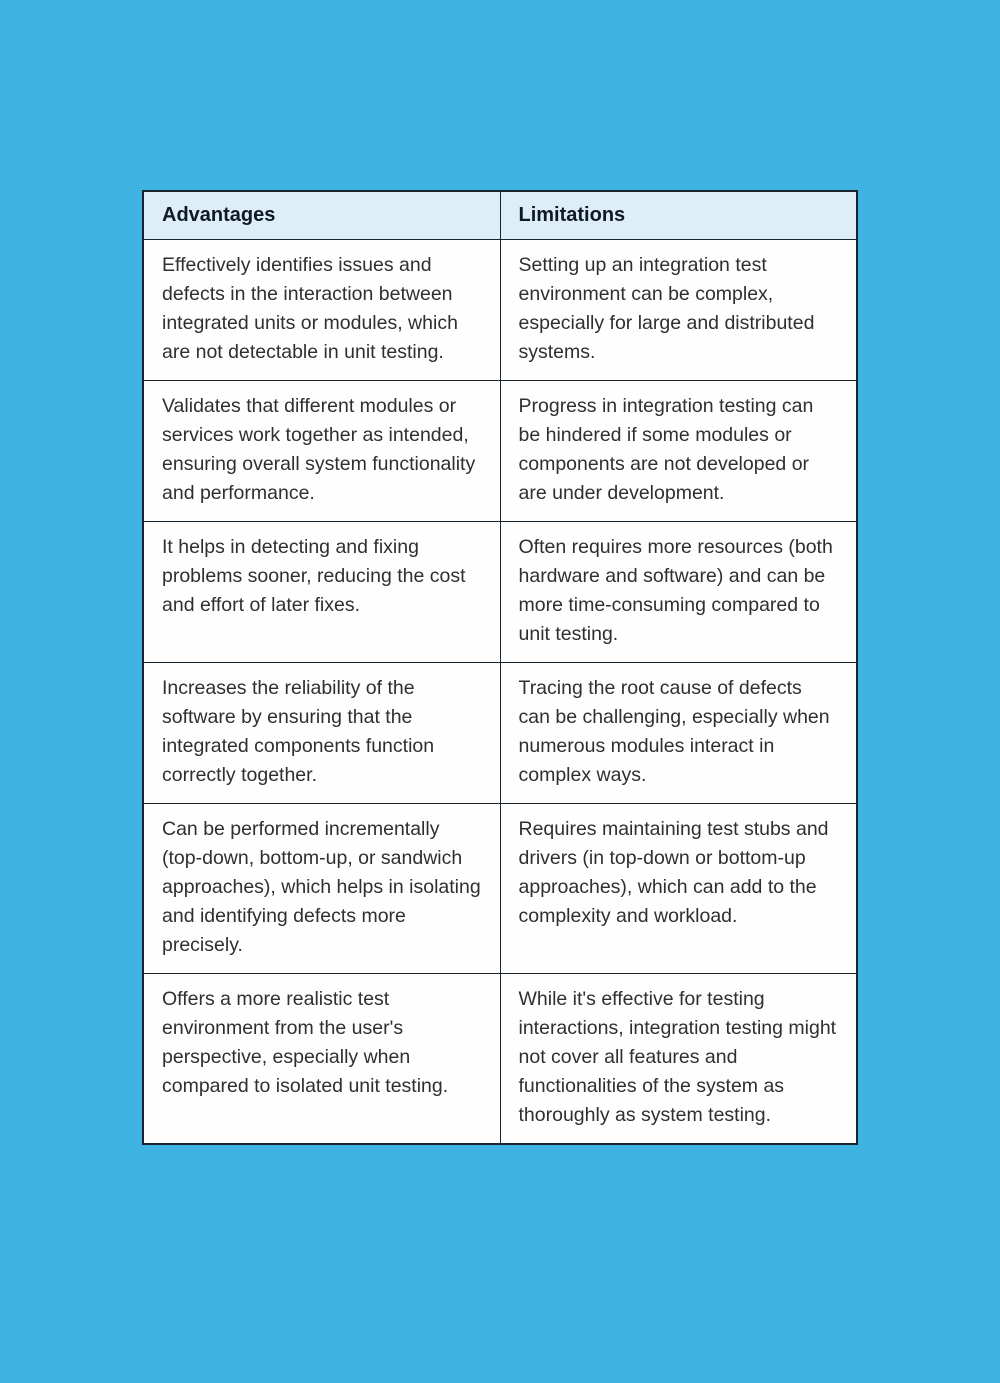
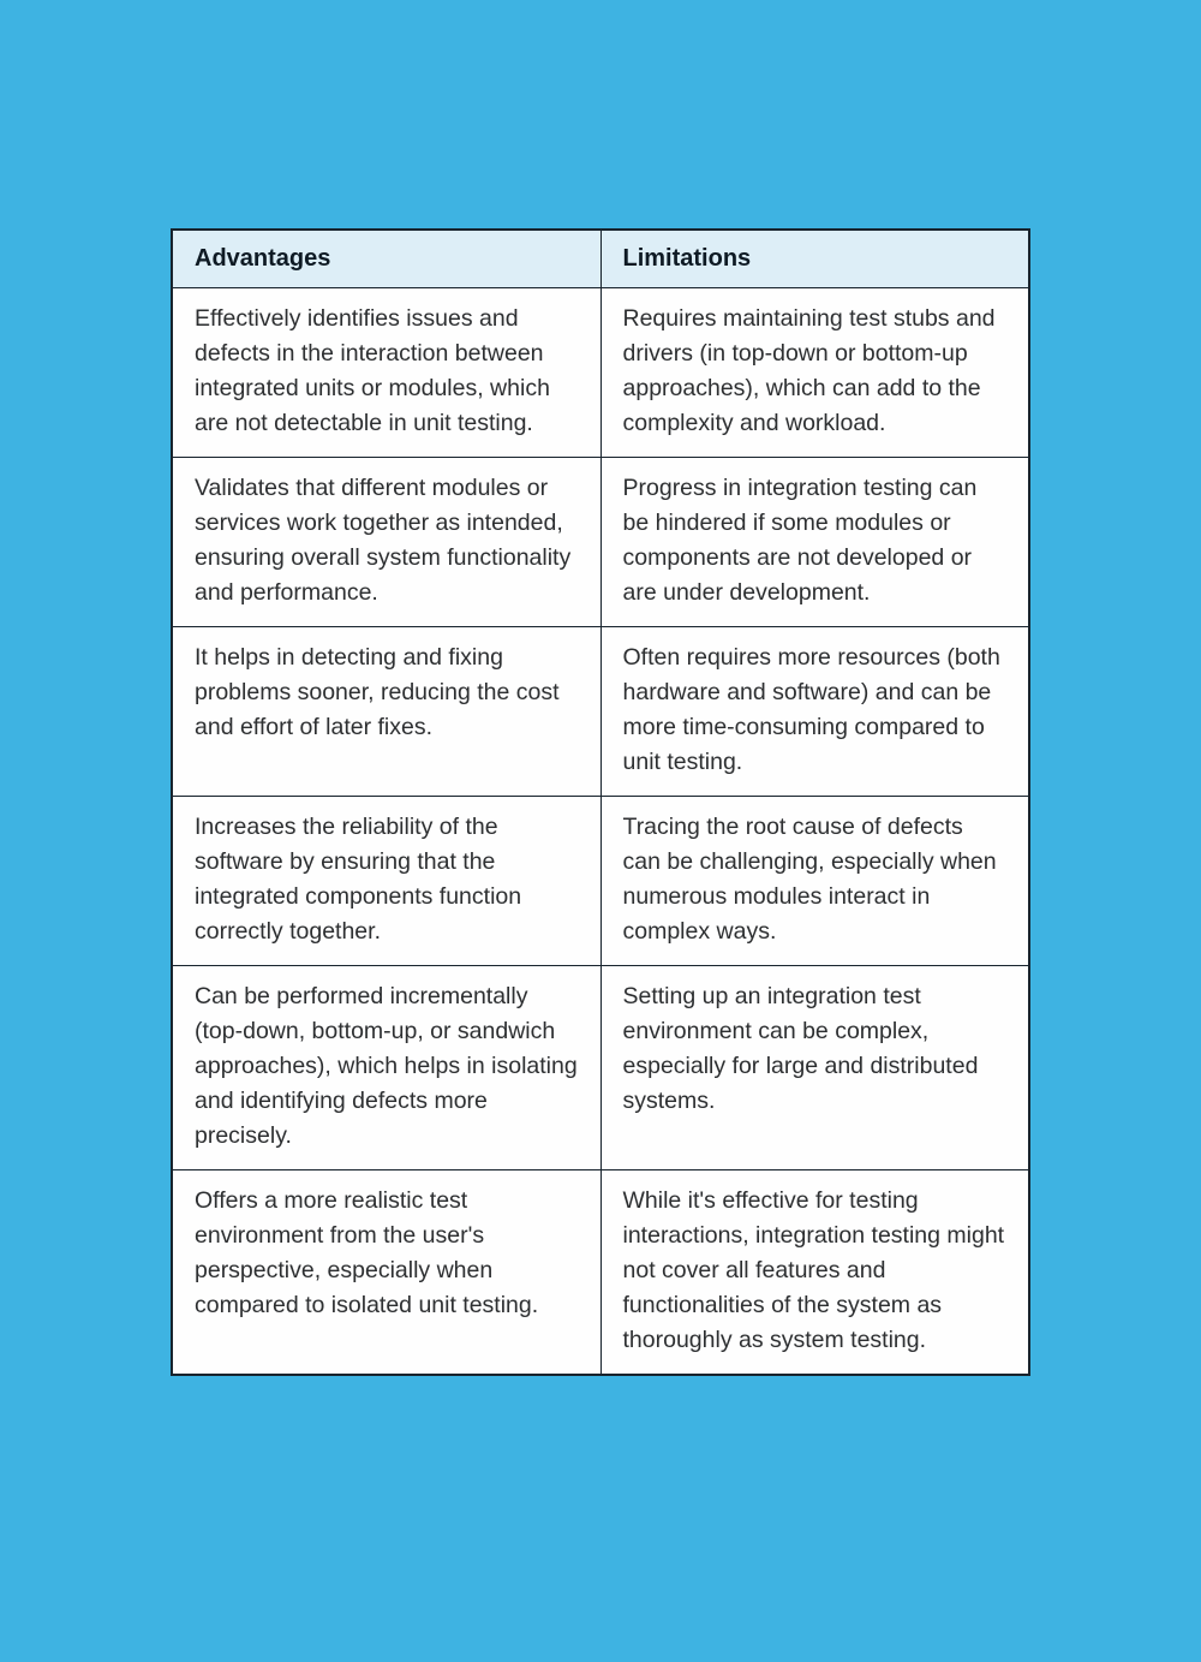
  Advantages	Limitations
- Effectively identifies issues and defects in the interaction between integrated units or modules, which are not detectable in unit testing.	Setting up an integration test environment can be complex, especially for large and distributed systems.
+ Effectively identifies issues and defects in the interaction between integrated units or modules, which are not detectable in unit testing.	Requires maintaining test stubs and drivers (in top-down or bottom-up approaches), which can add to the complexity and workload.
  Validates that different modules or services work together as intended, ensuring overall system functionality and performance.	Progress in integration testing can be hindered if some modules or components are not developed or are under development.
  It helps in detecting and fixing problems sooner, reducing the cost and effort of later fixes.	Often requires more resources (both hardware and software) and can be more time-consuming compared to unit testing.
  Increases the reliability of the software by ensuring that the integrated components function correctly together.	Tracing the root cause of defects can be challenging, especially when numerous modules interact in complex ways.
- Can be performed incrementally (top-down, bottom-up, or sandwich approaches), which helps in isolating and identifying defects more precisely.	Requires maintaining test stubs and drivers (in top-down or bottom-up approaches), which can add to the complexity and workload.
+ Can be performed incrementally (top-down, bottom-up, or sandwich approaches), which helps in isolating and identifying defects more precisely.	Setting up an integration test environment can be complex, especially for large and distributed systems.
  Offers a more realistic test environment from the user's perspective, especially when compared to isolated unit testing.	While it's effective for testing interactions, integration testing might not cover all features and functionalities of the system as thoroughly as system testing.
